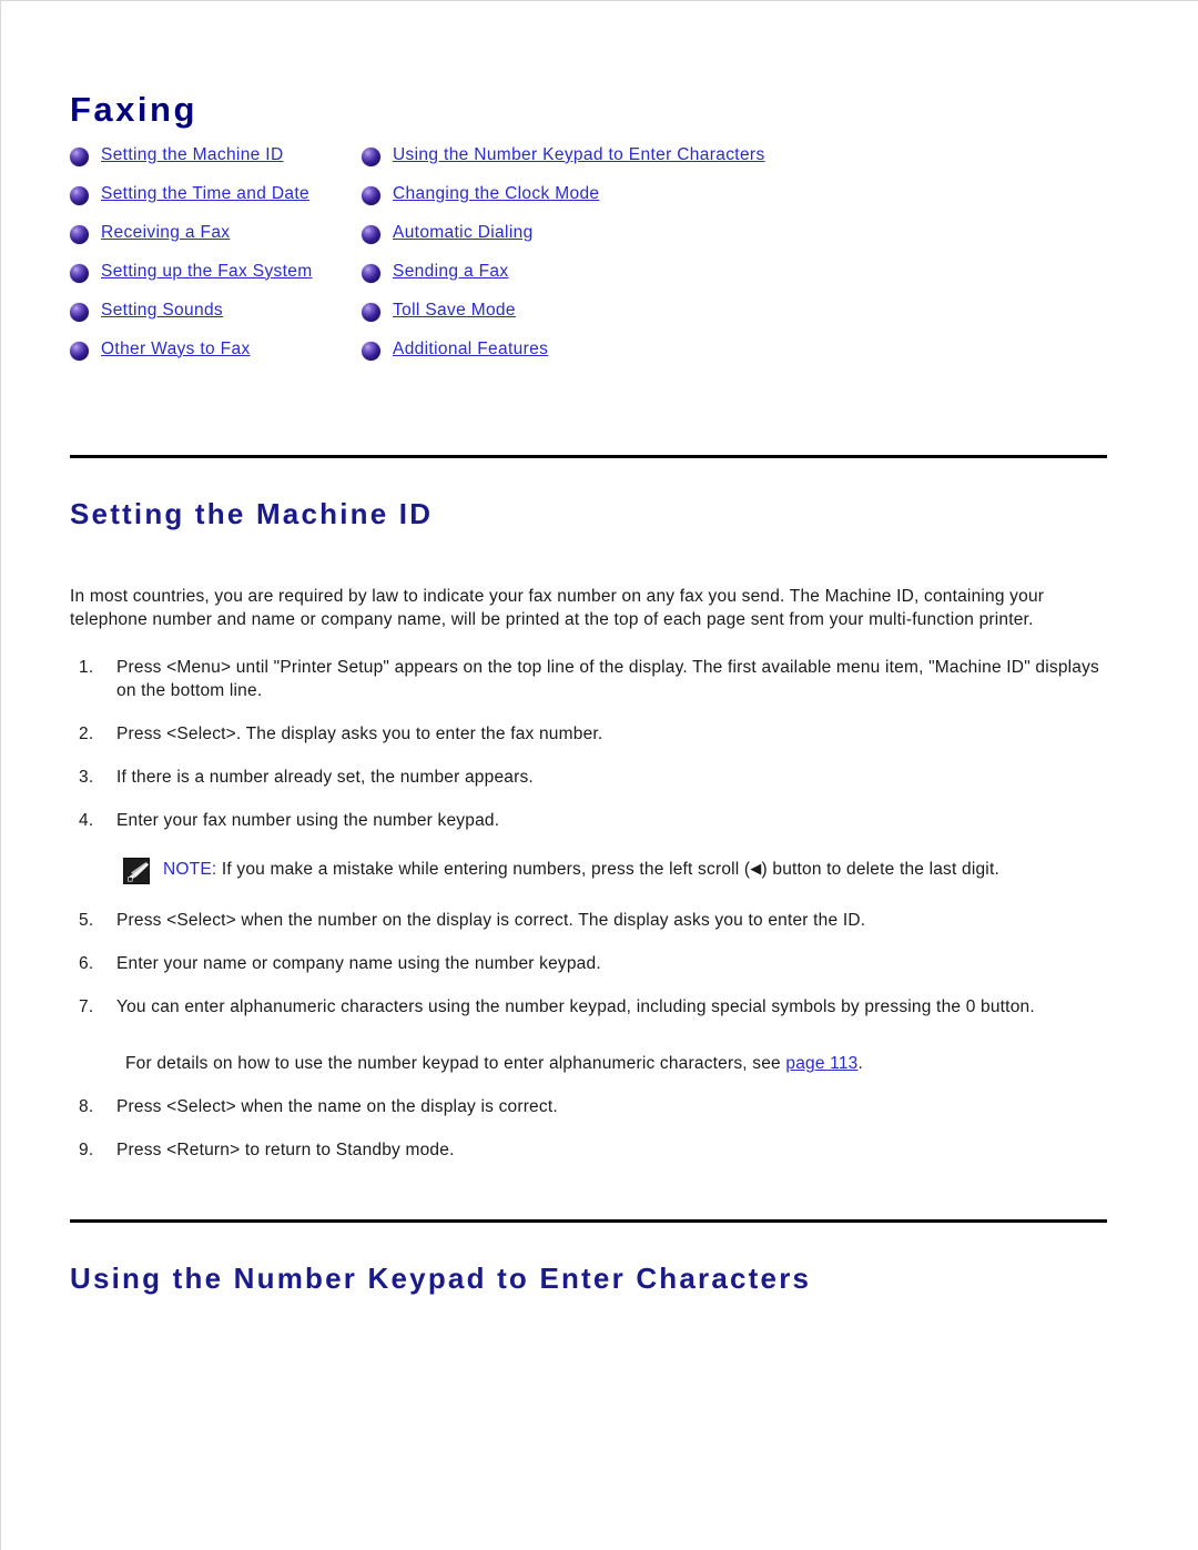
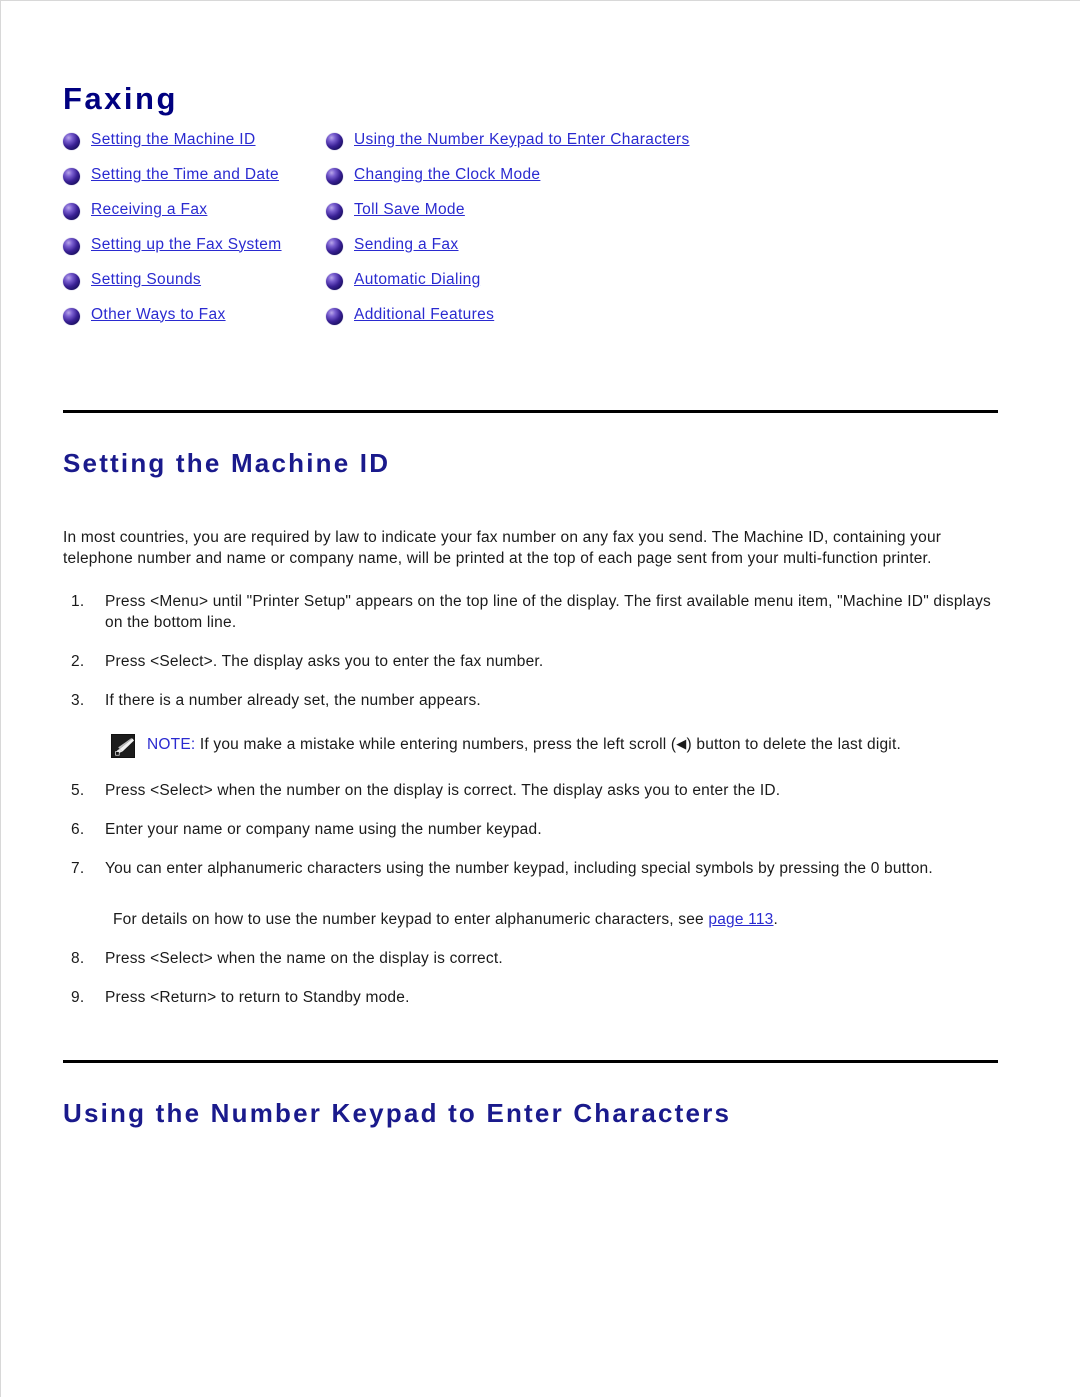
  Faxing
  Setting the Machine ID
  Setting the Time and Date
  Receiving a Fax
  Setting up the Fax System
  Setting Sounds
  Other Ways to Fax
  Using the Number Keypad to Enter Characters
  Changing the Clock Mode
- Automatic Dialing
+ Toll Save Mode
  Sending a Fax
- Toll Save Mode
+ Automatic Dialing
  Additional Features
  Setting the Machine ID
  In most countries, you are required by law to indicate your fax number on any fax you send. The Machine ID, containing your telephone number and name or company name, will be printed at the top of each page sent from your multi-function printer.
  1.
  Press <Menu> until "Printer Setup" appears on the top line of the display. The first available menu item, "Machine ID" displays on the bottom line.
  2.
  Press <Select>. The display asks you to enter the fax number.
  3.
  If there is a number already set, the number appears.
- 4.
- Enter your fax number using the number keypad.
  NOTE: If you make a mistake while entering numbers, press the left scroll (◀) button to delete the last digit.
  5.
  Press <Select> when the number on the display is correct. The display asks you to enter the ID.
  6.
  Enter your name or company name using the number keypad.
  7.
  You can enter alphanumeric characters using the number keypad, including special symbols by pressing the 0 button.
  For details on how to use the number keypad to enter alphanumeric characters, see page 113.
  8.
  Press <Select> when the name on the display is correct.
  9.
  Press <Return> to return to Standby mode.
  Using the Number Keypad to Enter Characters
